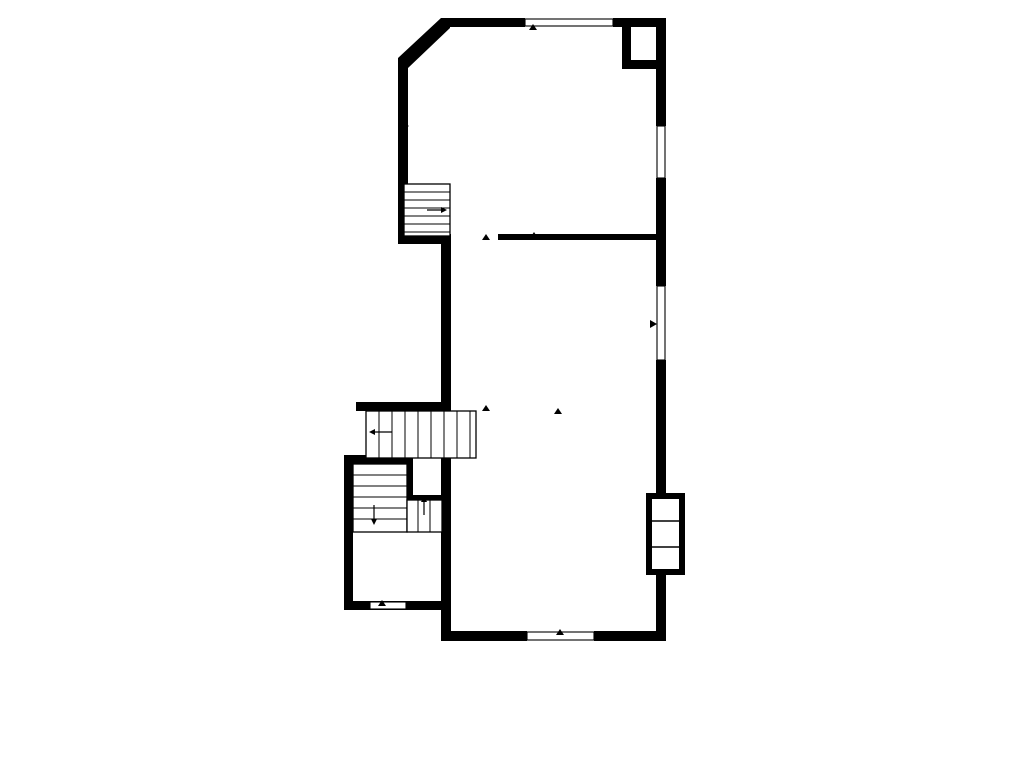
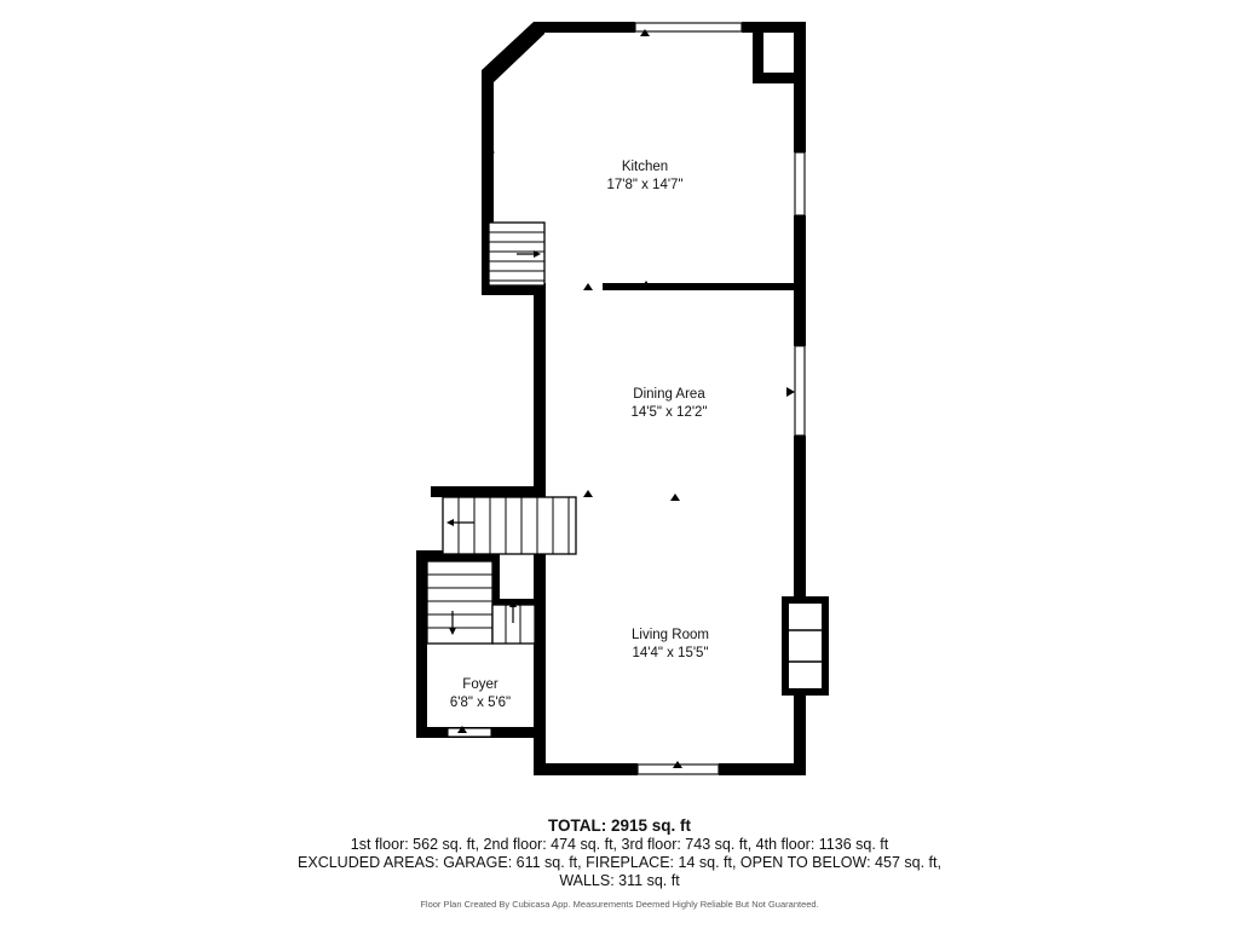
+ Kitchen
+ 17'8" x 14'7"
+ Dining Area
+ 14'5" x 12'2"
+ Living Room
+ 14'4" x 15'5"
+ Foyer
+ 6'8" x 5'6"
+ TOTAL: 2915 sq. ft
+ 1st floor: 562 sq. ft, 2nd floor: 474 sq. ft, 3rd floor: 743 sq. ft, 4th floor: 1136 sq. ft
+ EXCLUDED AREAS: GARAGE: 611 sq. ft, FIREPLACE: 14 sq. ft, OPEN TO BELOW: 457 sq. ft,
+ WALLS: 311 sq. ft
+ Floor Plan Created By Cubicasa App. Measurements Deemed Highly Reliable But Not Guaranteed.
